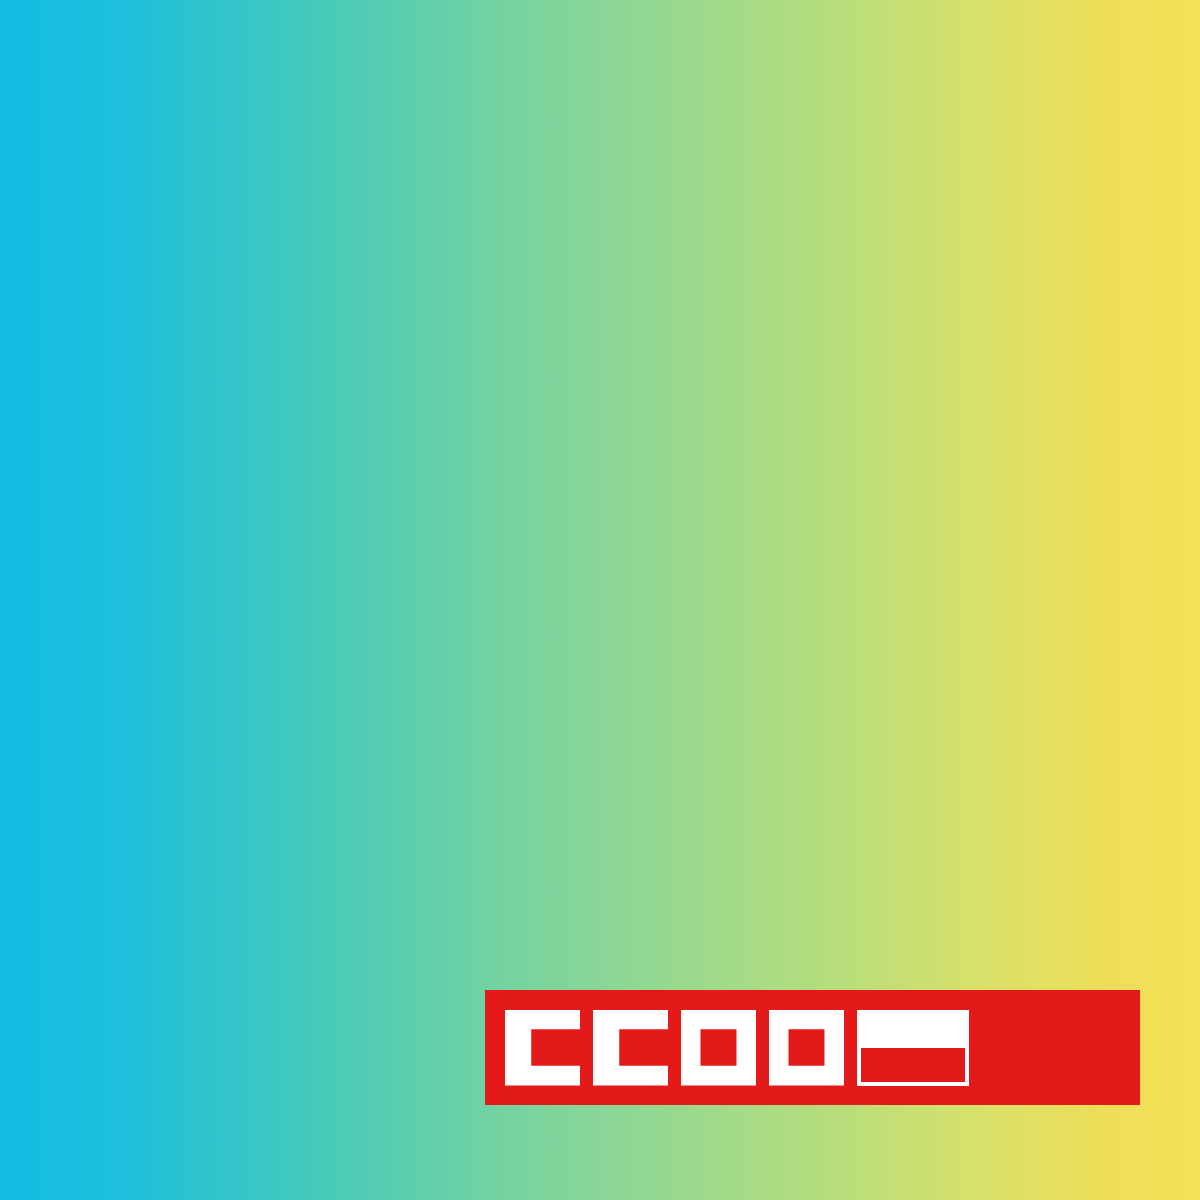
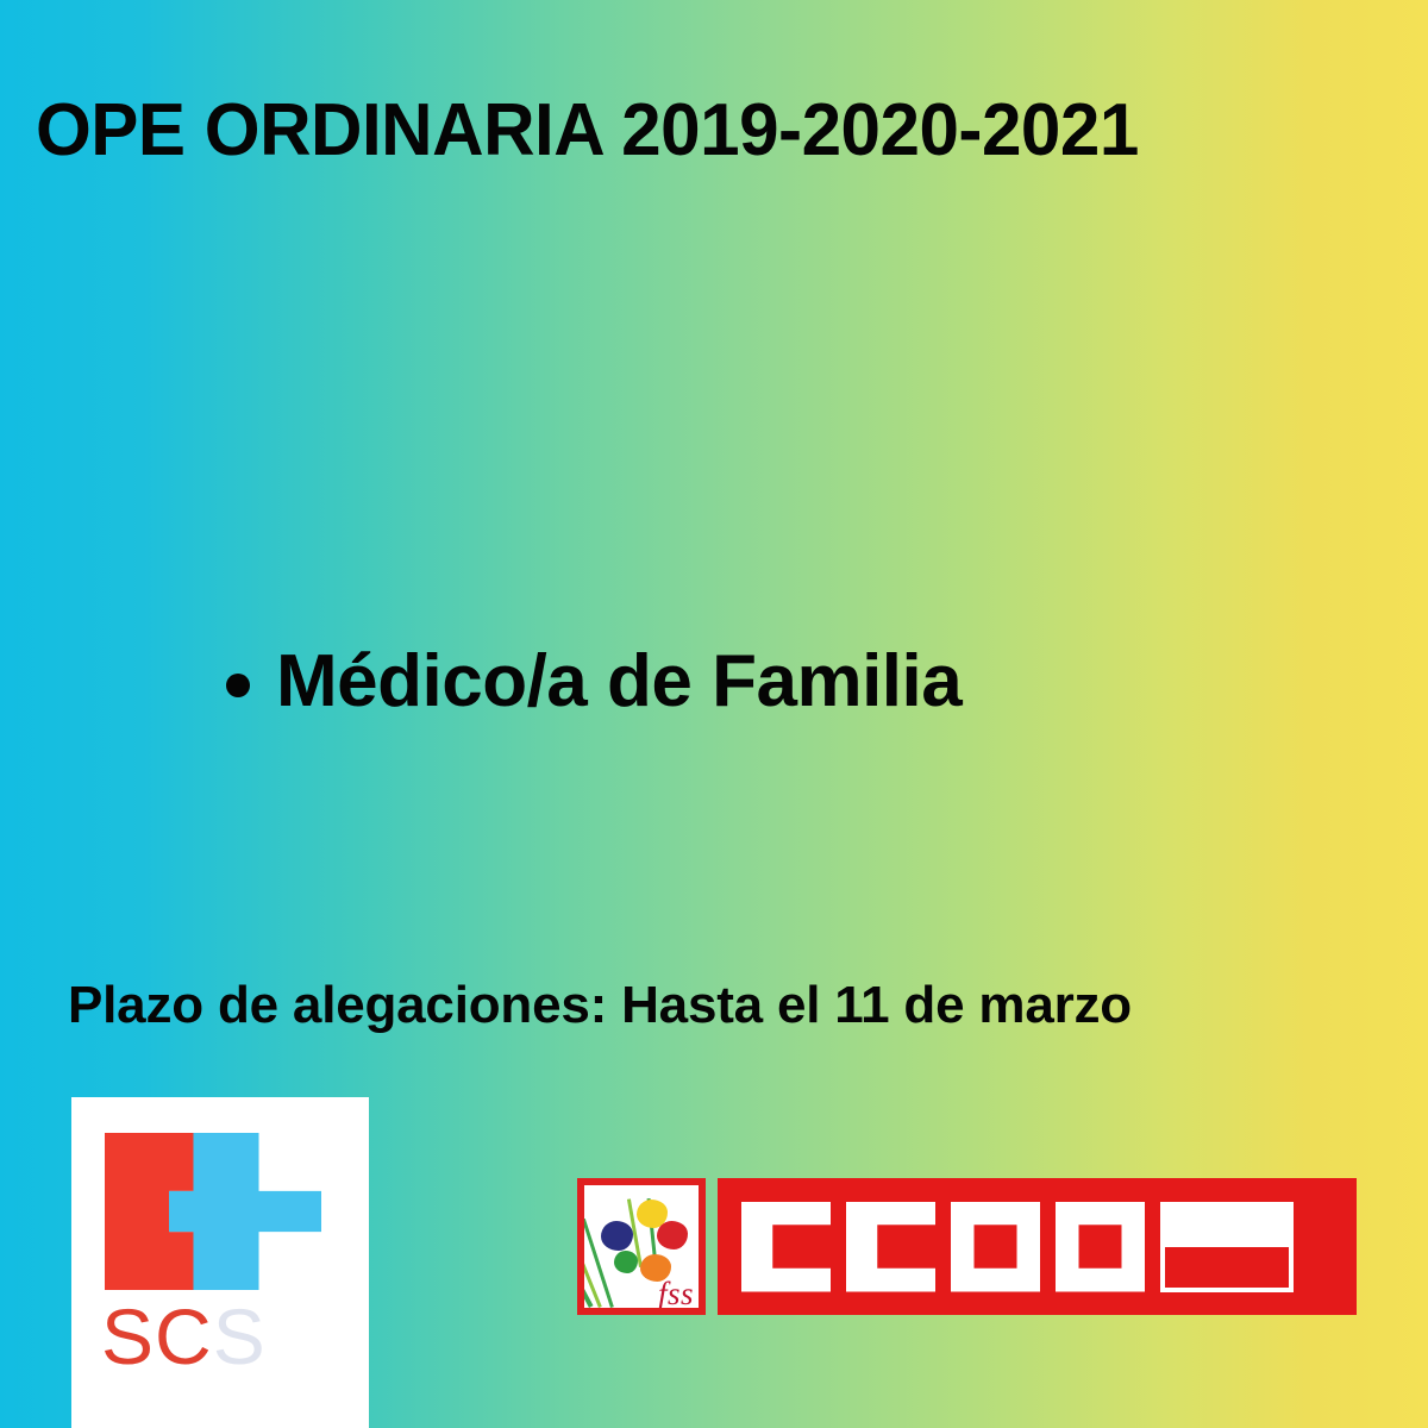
+ OPE ORDINARIA 2019-2020-2021
+ Médico/a de Familia
+ Plazo de alegaciones: Hasta el 11 de marzo
+ SCS
+ fss
